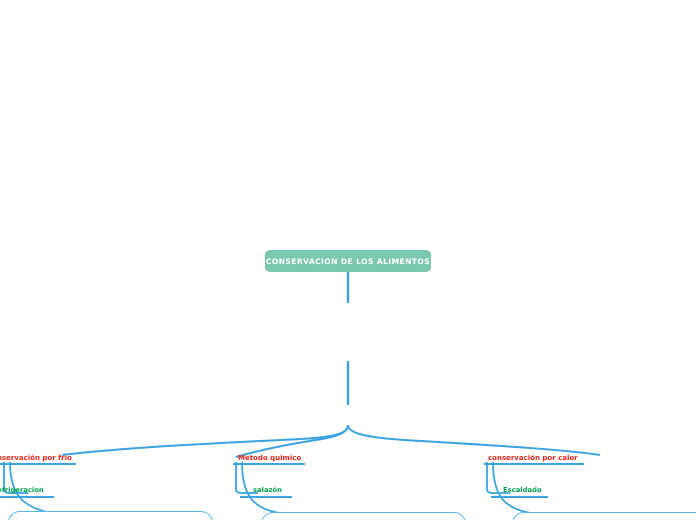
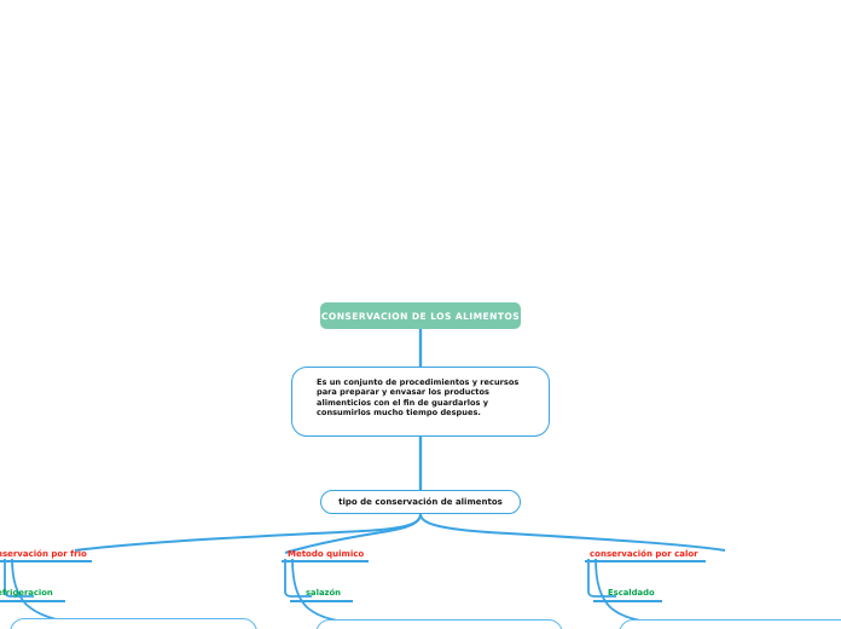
  CONSERVACION DE LOS ALIMENTOS
+ Es un conjunto de procedimientos y recursos para preparar y envasar los productos alimenticios con el fin de guardarlos y consumirlos mucho tiempo despues.
+ tipo de conservación de alimentos
  servación por frio
  frigeracion
  Metodo quimico
  salazón
  conservación por calor
  Escaldado
